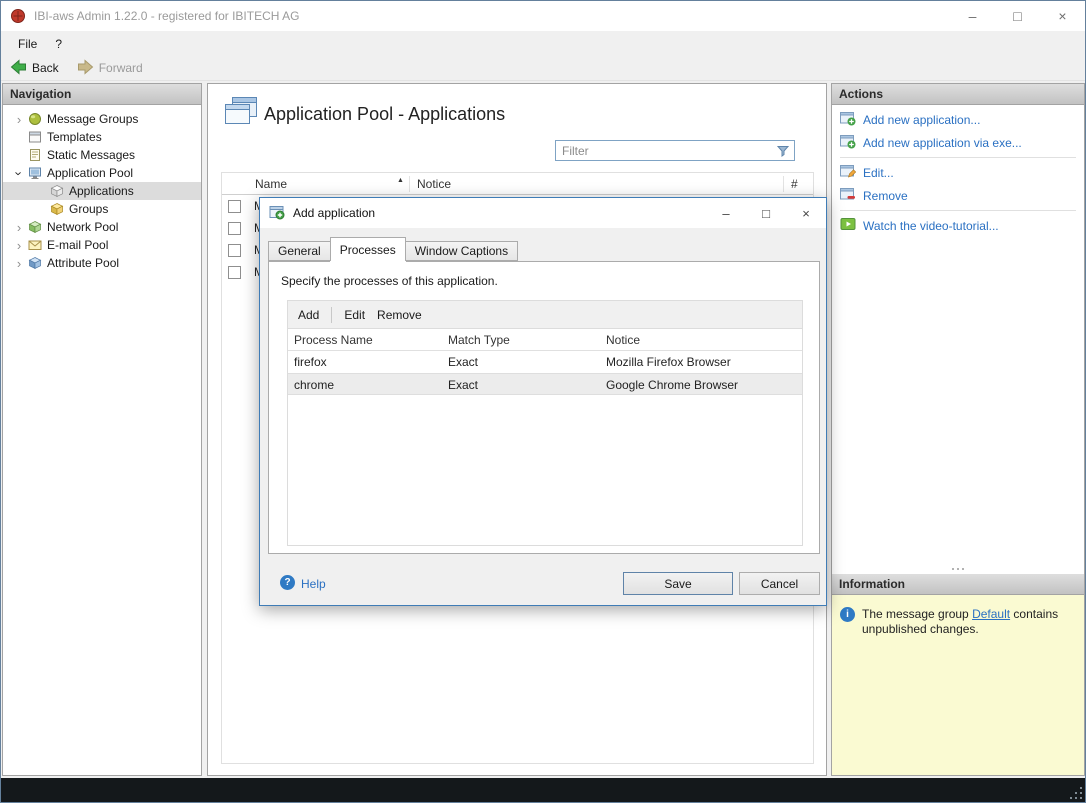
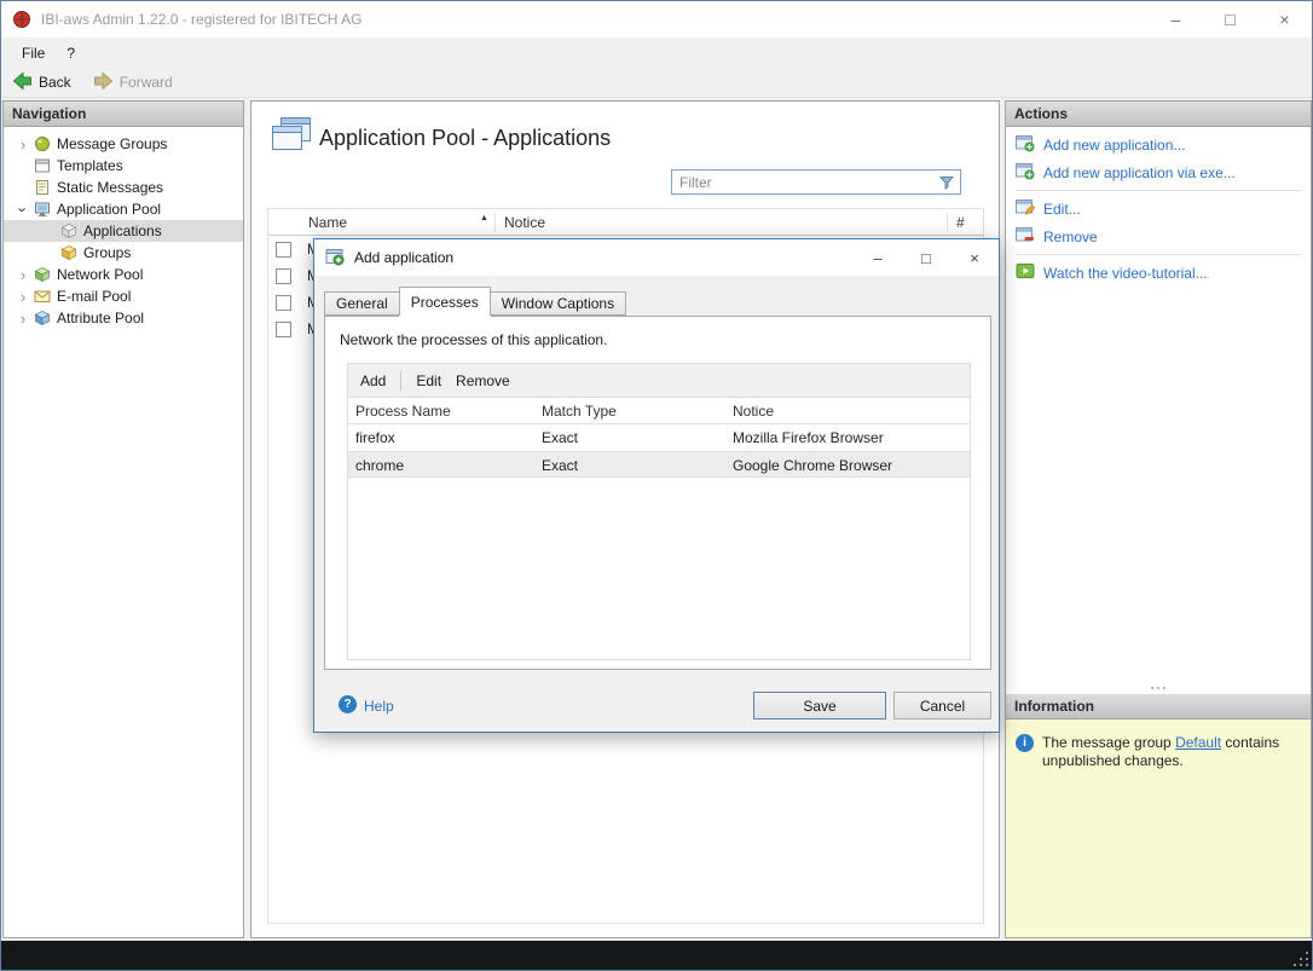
  IBI-aws Admin 1.22.0 - registered for IBITECH AG
  –
  □
  ×
  File
  ?
  Back
  Forward
  Navigation
  ›
  Message Groups
  Templates
  Static Messages
  Application Pool
  Applications
  Groups
  ›
  Network Pool
  ›
  E-mail Pool
  ›
  Attribute Pool
  Application Pool - Applications
  Filter
  Name
  Notice
  #
  Actions
  Add new application...
  Add new application via exe...
  Edit...
  Remove
  Watch the video-tutorial...
  Information
  i
  The message group Default contains unpublished changes.
  Add application
  –
  □
  ×
  General
  Processes
  Window Captions
- Specify the processes of this application.
+ Network the processes of this application.
  Add
  Edit
  Remove
  Process Name
  Match Type
  Notice
  firefox
  Exact
  Mozilla Firefox Browser
  chrome
  Exact
  Google Chrome Browser
  ?
  Help
  Save
  Cancel
